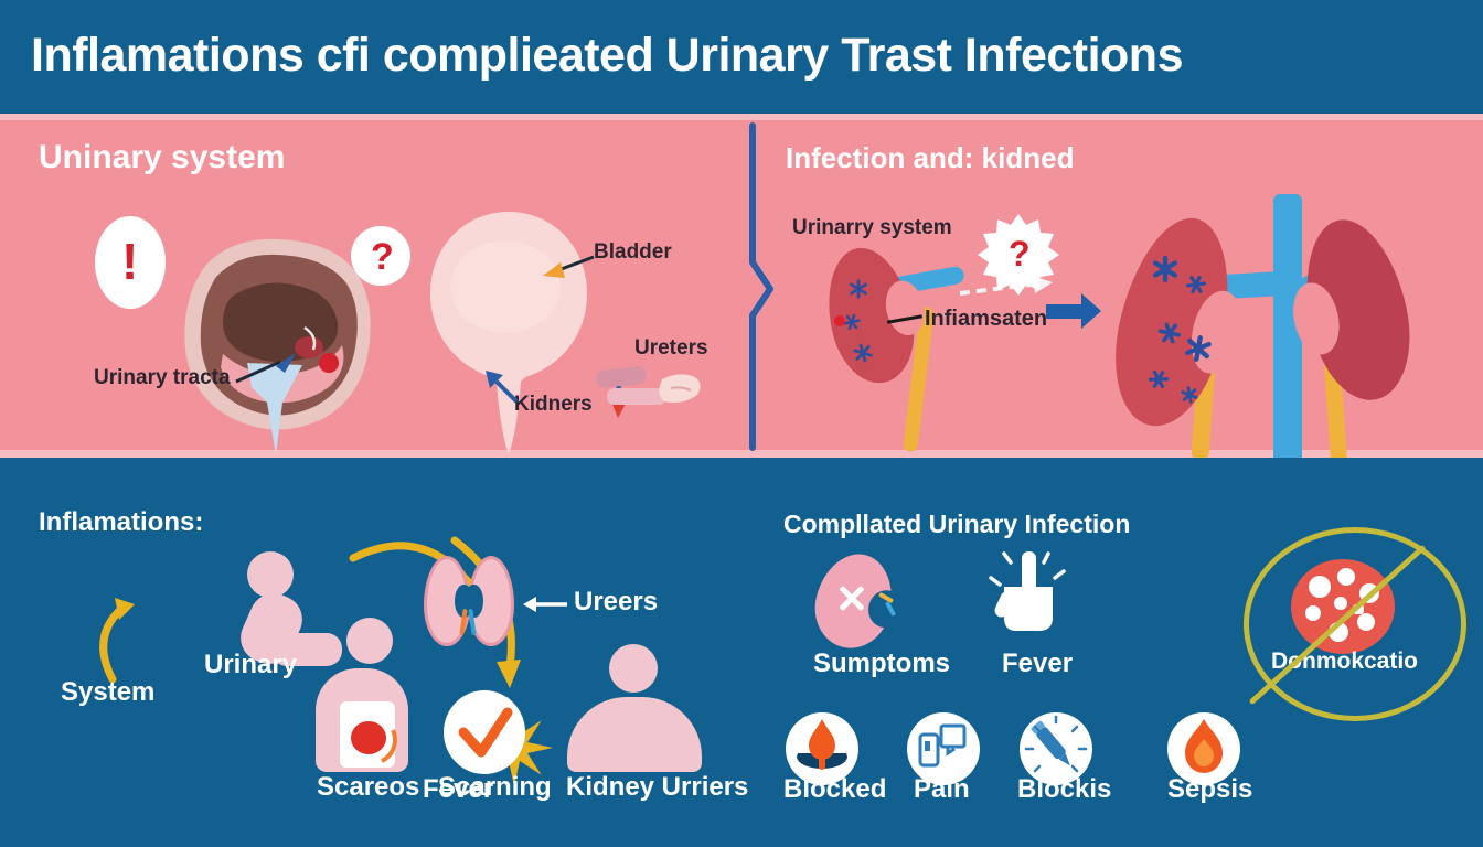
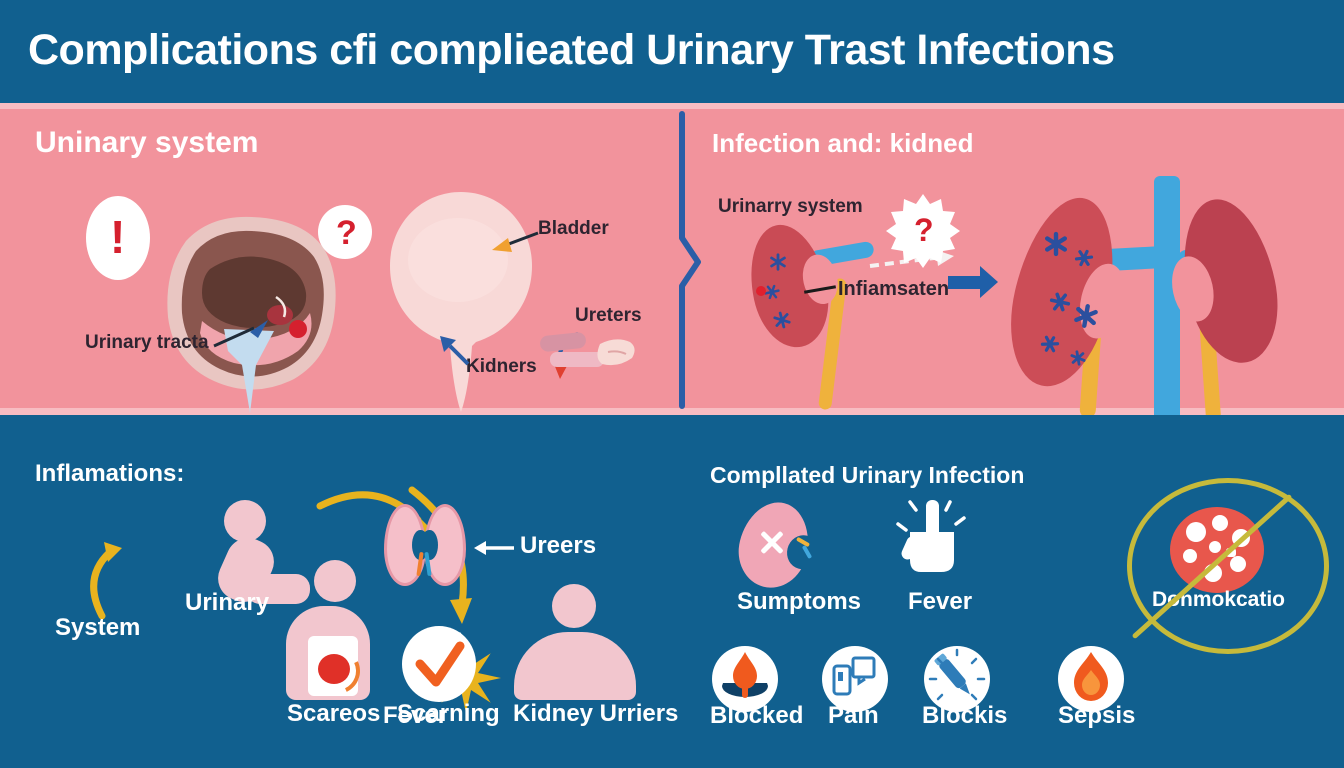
- Inflamations cfi complieated Urinary Trast Infections
+ Complications cfi complieated Urinary Trast Infections
  Uninary system
  !
  ?
  Bladder
  Ureters
  Kidners
  Urinary tracta
  Infection and: kidned
  Urinarry system
  Infiamsaten
  ?
  Inflamations:
  Urinary
  System
  Fever
  Ureers
  Scareos
  Scarning
  Kidney Urriers
  Compllated Urinary Infection
  Sumptoms
  Fever
  Dnmokcatio
  Blocked
  Pain
  Blockis
  Sepsis
